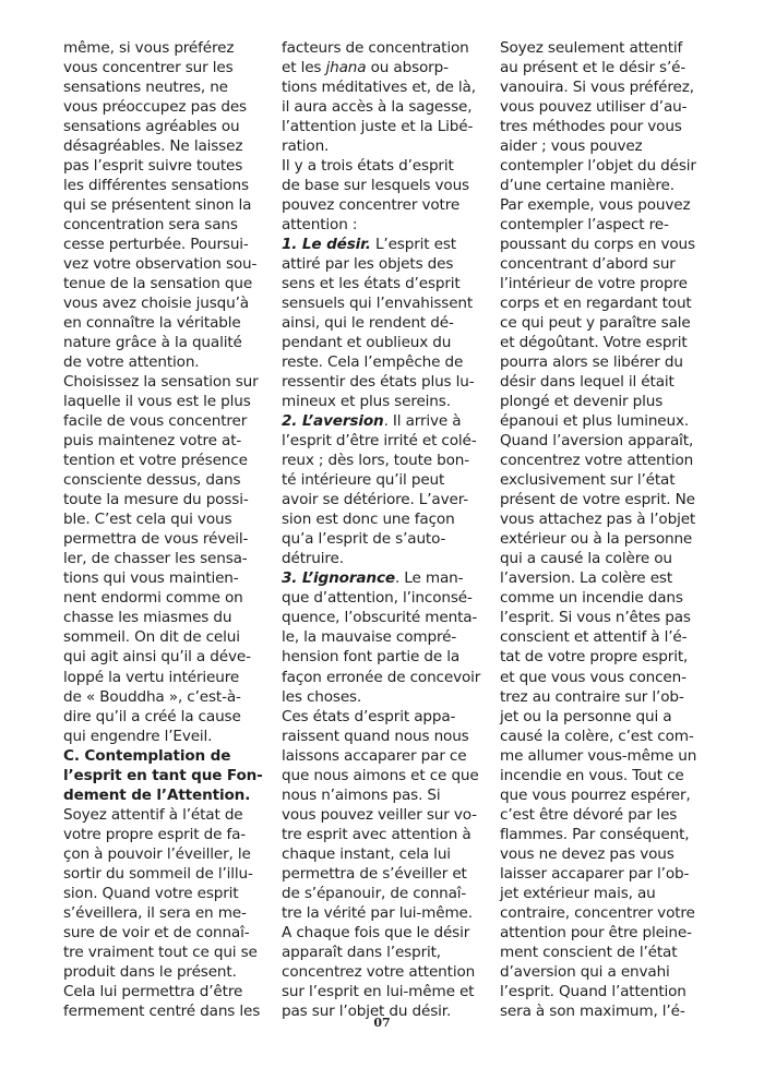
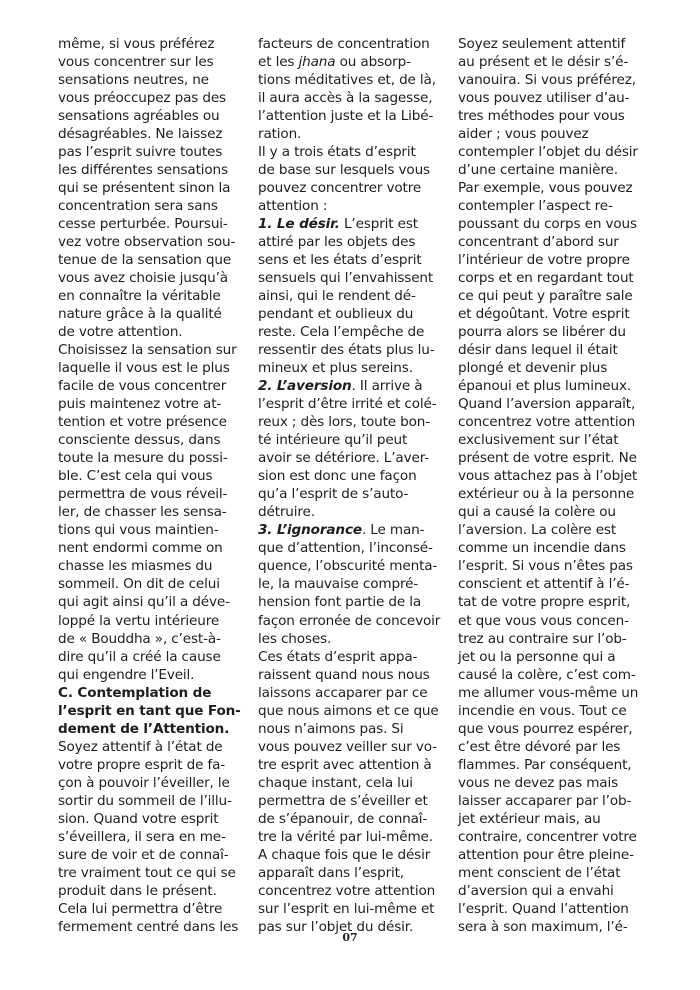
  même, si vous préférez
  vous concentrer sur les
  sensations neutres, ne
  vous préoccupez pas des
  sensations agréables ou
  désagréables. Ne laissez
  pas l’esprit suivre toutes
  les différentes sensations
  qui se présentent sinon la
  concentration sera sans
  cesse perturbée. Poursui-
  vez votre observation sou-
  tenue de la sensation que
  vous avez choisie jusqu’à
  en connaître la véritable
  nature grâce à la qualité
  de votre attention.
  Choisissez la sensation sur
  laquelle il vous est le plus
  facile de vous concentrer
  puis maintenez votre at-
  tention et votre présence
  consciente dessus, dans
  toute la mesure du possi-
  ble. C’est cela qui vous
  permettra de vous réveil-
  ler, de chasser les sensa-
  tions qui vous maintien-
  nent endormi comme on
  chasse les miasmes du
  sommeil. On dit de celui
  qui agit ainsi qu’il a déve-
  loppé la vertu intérieure
  de « Bouddha », c’est-à-
  dire qu’il a créé la cause
  qui engendre l’Eveil.
  C. Contemplation de
  l’esprit en tant que Fon-
  dement de l’Attention.
  Soyez attentif à l’état de
  votre propre esprit de fa-
  çon à pouvoir l’éveiller, le
  sortir du sommeil de l’illu-
  sion. Quand votre esprit
  s’éveillera, il sera en me-
  sure de voir et de connaî-
  tre vraiment tout ce qui se
  produit dans le présent.
  Cela lui permettra d’être
  fermement centré dans les
  facteurs de concentration
  et les jhana ou absorp-
  tions méditatives et, de là,
  il aura accès à la sagesse,
  l’attention juste et la Libé-
  ration.
  Il y a trois états d’esprit
  de base sur lesquels vous
  pouvez concentrer votre
  attention :
  1. Le désir. L’esprit est
  attiré par les objets des
  sens et les états d’esprit
  sensuels qui l’envahissent
  ainsi, qui le rendent dé-
  pendant et oublieux du
  reste. Cela l’empêche de
  ressentir des états plus lu-
  mineux et plus sereins.
  2. L’aversion. Il arrive à
  l’esprit d’être irrité et colé-
  reux ; dès lors, toute bon-
  té intérieure qu’il peut
  avoir se détériore. L’aver-
  sion est donc une façon
  qu’a l’esprit de s’auto-
  détruire.
  3. L’ignorance. Le man-
  que d’attention, l’inconsé-
  quence, l’obscurité menta-
  le, la mauvaise compré-
  hension font partie de la
  façon erronée de concevoir
  les choses.
  Ces états d’esprit appa-
  raissent quand nous nous
  laissons accaparer par ce
  que nous aimons et ce que
  nous n’aimons pas. Si
  vous pouvez veiller sur vo-
  tre esprit avec attention à
  chaque instant, cela lui
  permettra de s’éveiller et
  de s’épanouir, de connaî-
  tre la vérité par lui-même.
  A chaque fois que le désir
  apparaît dans l’esprit,
  concentrez votre attention
  sur l’esprit en lui-même et
  pas sur l’objet du désir.
  Soyez seulement attentif
  au présent et le désir s’é-
  vanouira. Si vous préférez,
  vous pouvez utiliser d’au-
  tres méthodes pour vous
  aider ; vous pouvez
  contempler l’objet du désir
  d’une certaine manière.
  Par exemple, vous pouvez
  contempler l’aspect re-
  poussant du corps en vous
  concentrant d’abord sur
  l’intérieur de votre propre
  corps et en regardant tout
  ce qui peut y paraître sale
  et dégoûtant. Votre esprit
  pourra alors se libérer du
  désir dans lequel il était
  plongé et devenir plus
  épanoui et plus lumineux.
  Quand l’aversion apparaît,
  concentrez votre attention
  exclusivement sur l’état
  présent de votre esprit. Ne
  vous attachez pas à l’objet
  extérieur ou à la personne
  qui a causé la colère ou
  l’aversion. La colère est
  comme un incendie dans
  l’esprit. Si vous n’êtes pas
  conscient et attentif à l’é-
  tat de votre propre esprit,
  et que vous vous concen-
  trez au contraire sur l’ob-
  jet ou la personne qui a
  causé la colère, c’est com-
  me allumer vous-même un
  incendie en vous. Tout ce
  que vous pourrez espérer,
  c’est être dévoré par les
  flammes. Par conséquent,
- vous ne devez pas vous
+ vous ne devez pas mais
  laisser accaparer par l’ob-
  jet extérieur mais, au
  contraire, concentrer votre
  attention pour être pleine-
  ment conscient de l’état
  d’aversion qui a envahi
  l’esprit. Quand l’attention
  sera à son maximum, l’é-
  07
